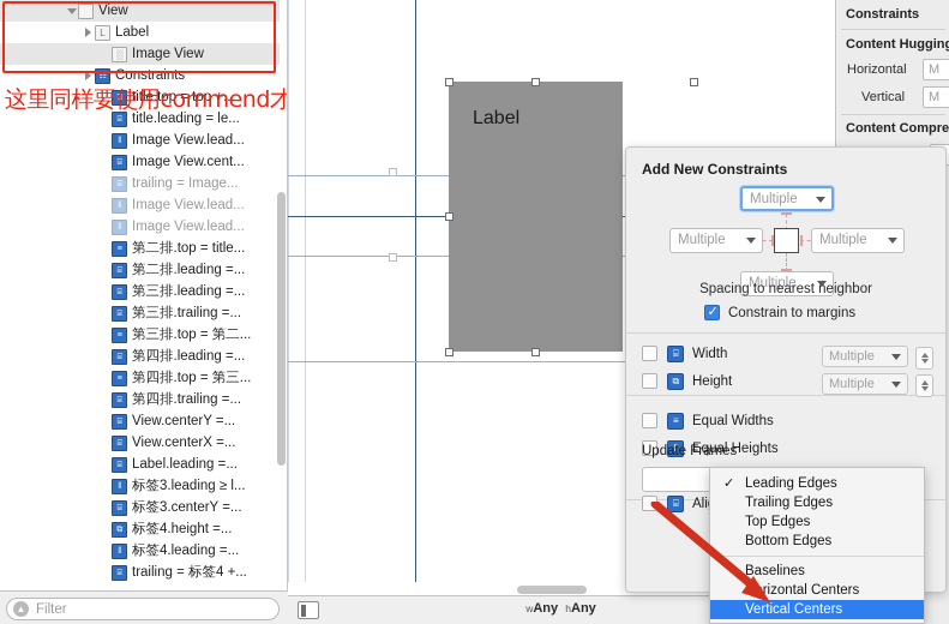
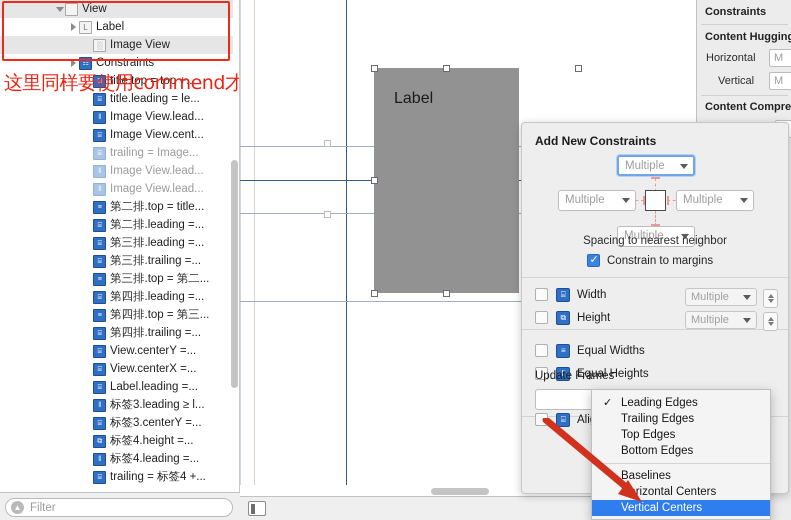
  View
  L
  Label
  ░
  Image View
  Constraints
  title.top = top +...
  title.leading = le...
  Image View.lead...
  Image View.cent...
  trailing = Image...
  Image View.lead...
  Image View.lead...
  第二排.top = title...
  第二排.leading =...
  第三排.leading =...
  第三排.trailing =...
  第三排.top = 第二...
  第四排.leading =...
  第四排.top = 第三...
  第四排.trailing =...
  View.centerY =...
  View.centerX =...
  Label.leading =...
  标签3.leading ≥ l...
  标签3.centerY =...
  标签4.height =...
  标签4.leading =...
  trailing = 标签4 +...
  这里同样要使用commend才
  ▲
  Filter
  Label
- wAny hAny
  Constraints
  Content Huggin
  Horizontal
  M
  Vertical
  M
  Content Compre
  Add New Constraints
  Multiple
  Multiple
  Multiple
  Multiple
  Spacing to nearest neighbor
  Constrain to margins
  ⌸
  Width
  Multiple
  ⧉
  Height
  Multiple
  ≡
  Equal Widths
  ‖
  Equal Heights
  ⌸
  Update Frames
  Leading Edges
  Trailing Edges
  Top Edges
  Bottom Edges
  Baselines
  rizontal Centers
  Vertical Centers
